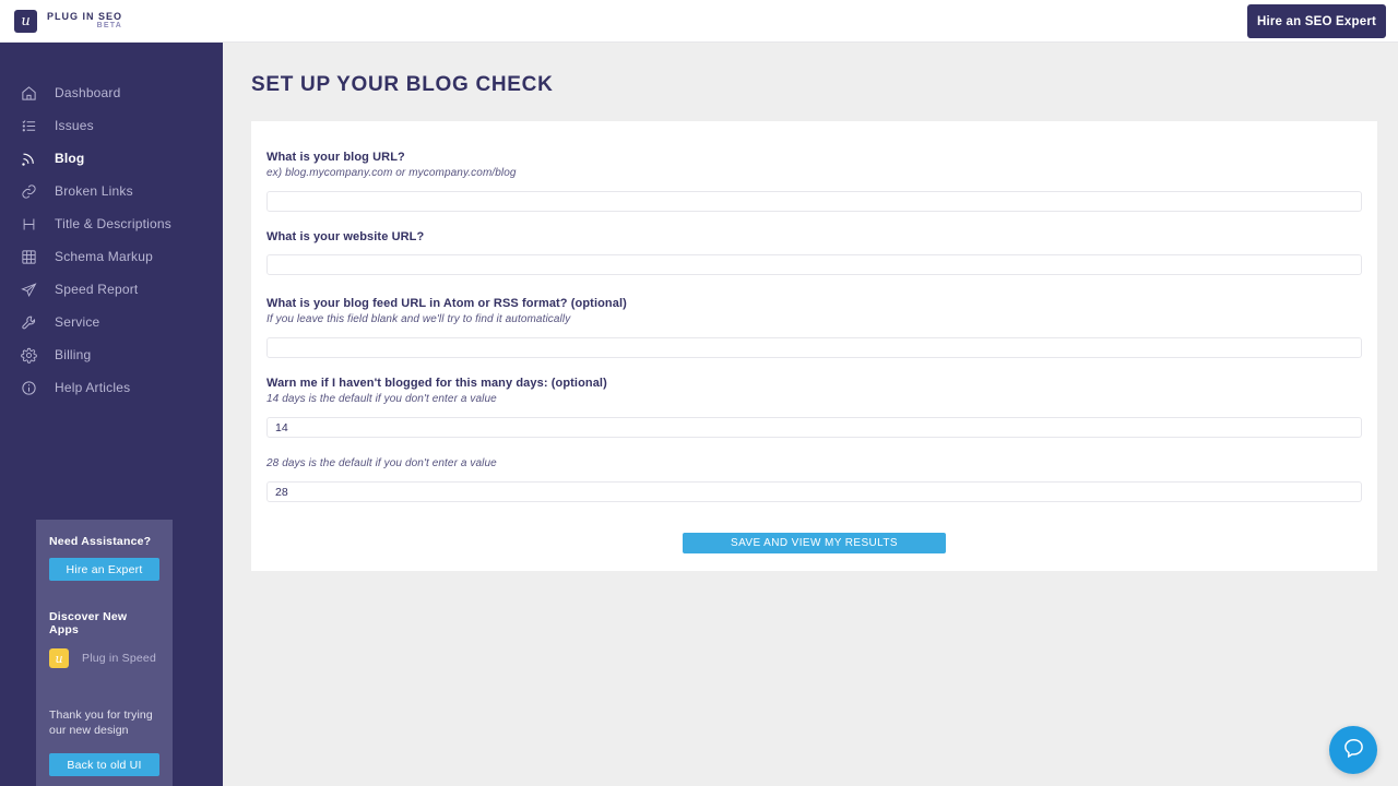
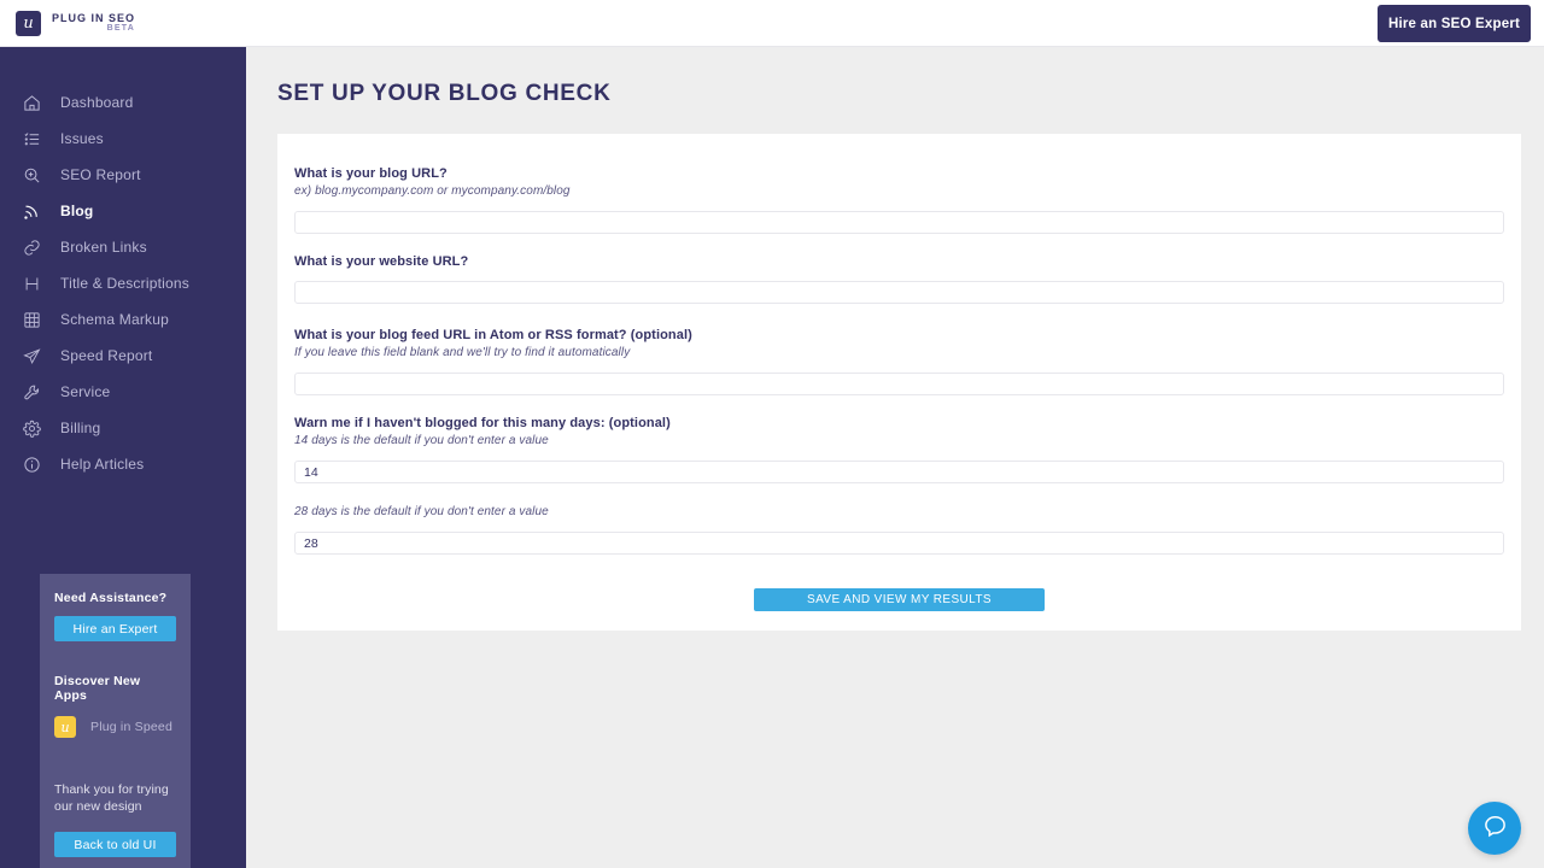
  u
  PLUG IN SEO
  Hire an SEO Expert
  Dashboard
  Issues
+ SEO Report
  Blog
  Broken Links
  Title & Descriptions
  Schema Markup
  Speed Report
  Service
  Billing
  Help Articles
  Need Assistance?
  Hire an Expert
  Discover New Apps
  u
  Plug in Speed
  Thank you for trying our new design
  Back to old UI
  SET UP YOUR BLOG CHECK
  What is your blog URL?
  ex) blog.mycompany.com or mycompany.com/blog
  What is your website URL?
  What is your blog feed URL in Atom or RSS format? (optional)
  If you leave this field blank and we'll try to find it automatically
  Warn me if I haven't blogged for this many days: (optional)
  14 days is the default if you don't enter a value
  14
  28 days is the default if you don't enter a value
  28
  SAVE AND VIEW MY RESULTS
